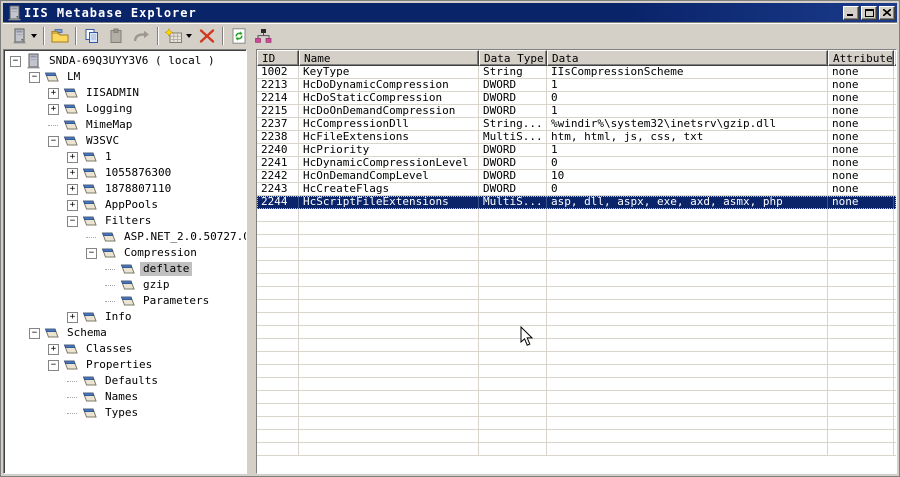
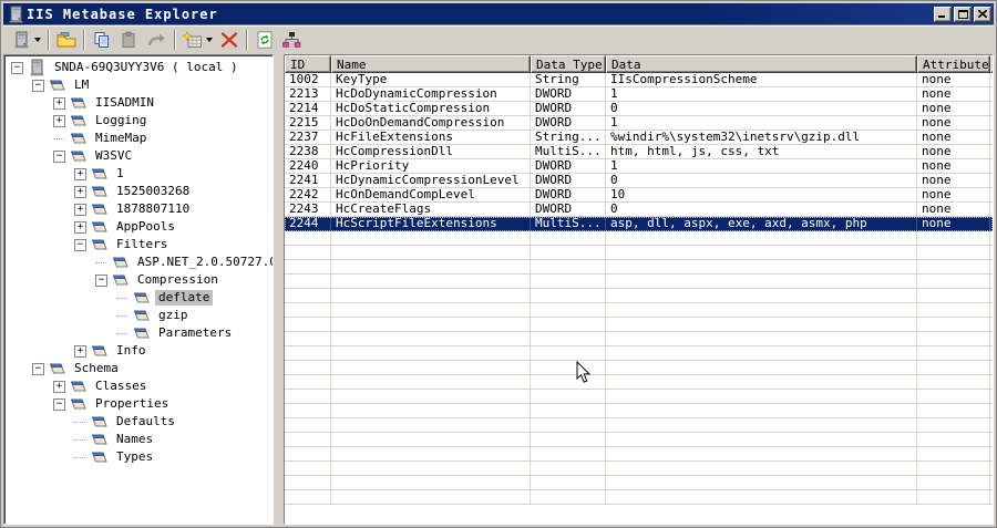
  IIS Metabase Explorer
  −
  SNDA-69Q3UYY3V6 ( local )
  −
  LM
  +
  IISADMIN
  +
  Logging
  MimeMap
  −
  W3SVC
  +
  1
  +
- 1055876300
+ 1525003268
  +
  1878807110
  +
  AppPools
  −
  Filters
  ASP.NET_2.0.50727.
  −
  Compression
  deflate
  gzip
  Parameters
  +
  Info
  −
  Schema
  +
  Classes
  −
  Properties
  Defaults
  Names
  Types
  ID
  Name
  Data Type
  Data
  Attribute
  1002
  KeyType
  String
  IIsCompressionScheme
  none
  2213
  HcDoDynamicCompression
  DWORD
  1
  none
  2214
  HcDoStaticCompression
  DWORD
  0
  none
  2215
  HcDoOnDemandCompression
  DWORD
  1
  none
  2237
- HcCompressionDll
+ HcFileExtensions
  String...
  %windir%\system32\inetsrv\gzip.dll
  none
  2238
- HcFileExtensions
+ HcCompressionDll
  MultiS...
  htm, html, js, css, txt
  none
  2240
  HcPriority
  DWORD
  1
  none
  2241
  HcDynamicCompressionLevel
  DWORD
  0
  none
  2242
  HcOnDemandCompLevel
  DWORD
  10
  none
  2243
  HcCreateFlags
  DWORD
  0
  none
  2244
  HcScriptFileExtensions
  MultiS...
  asp, dll, aspx, exe, axd, asmx, php
  none
